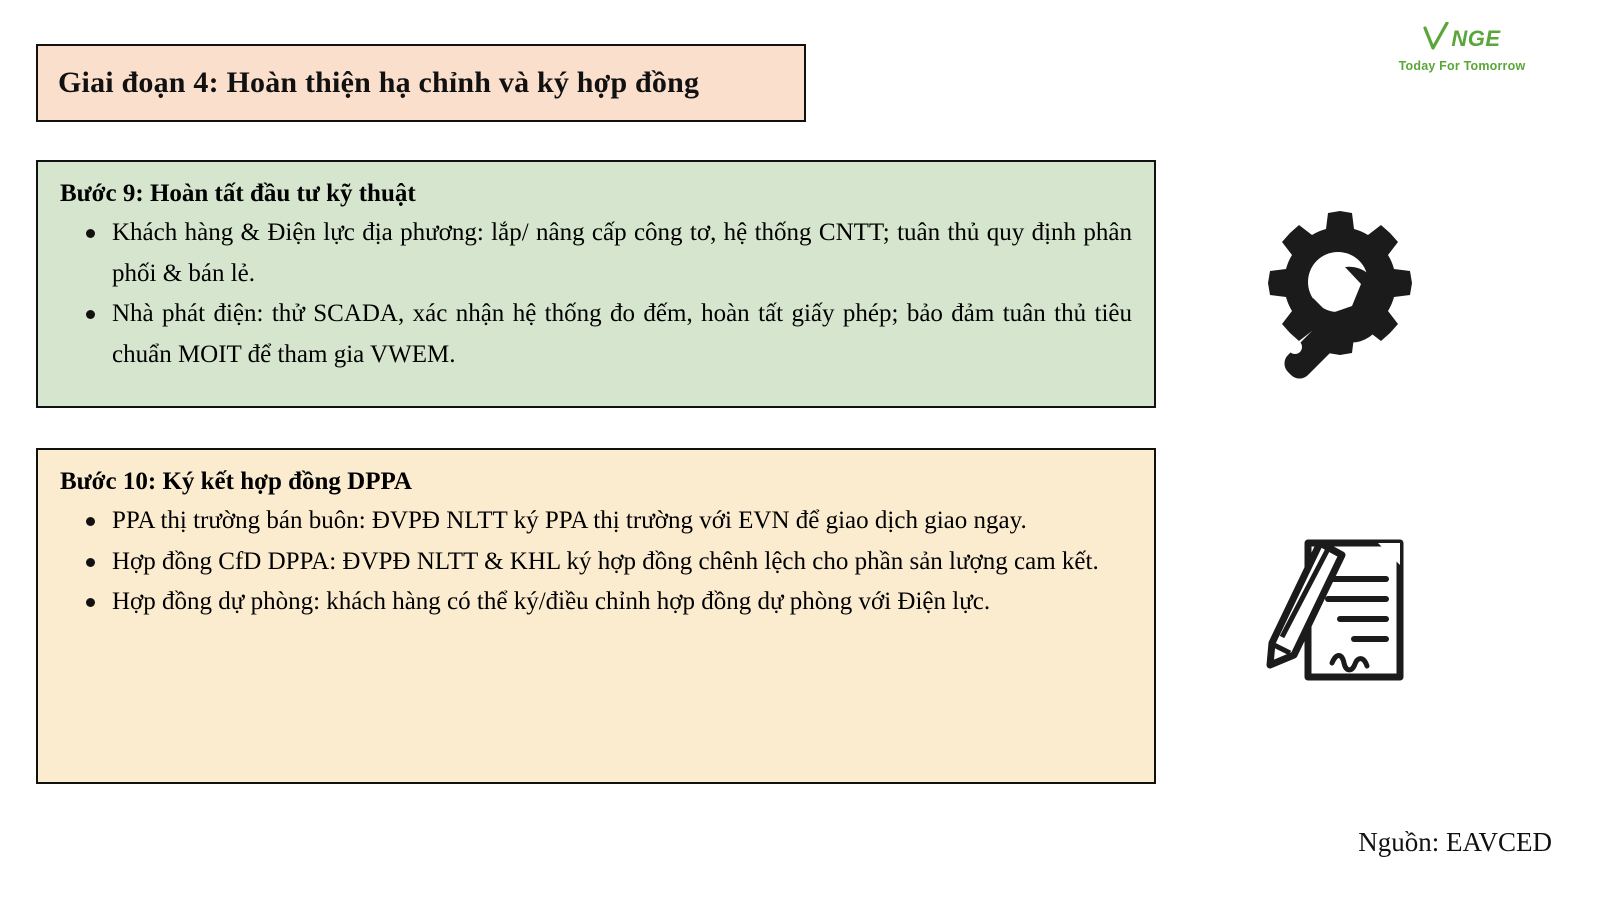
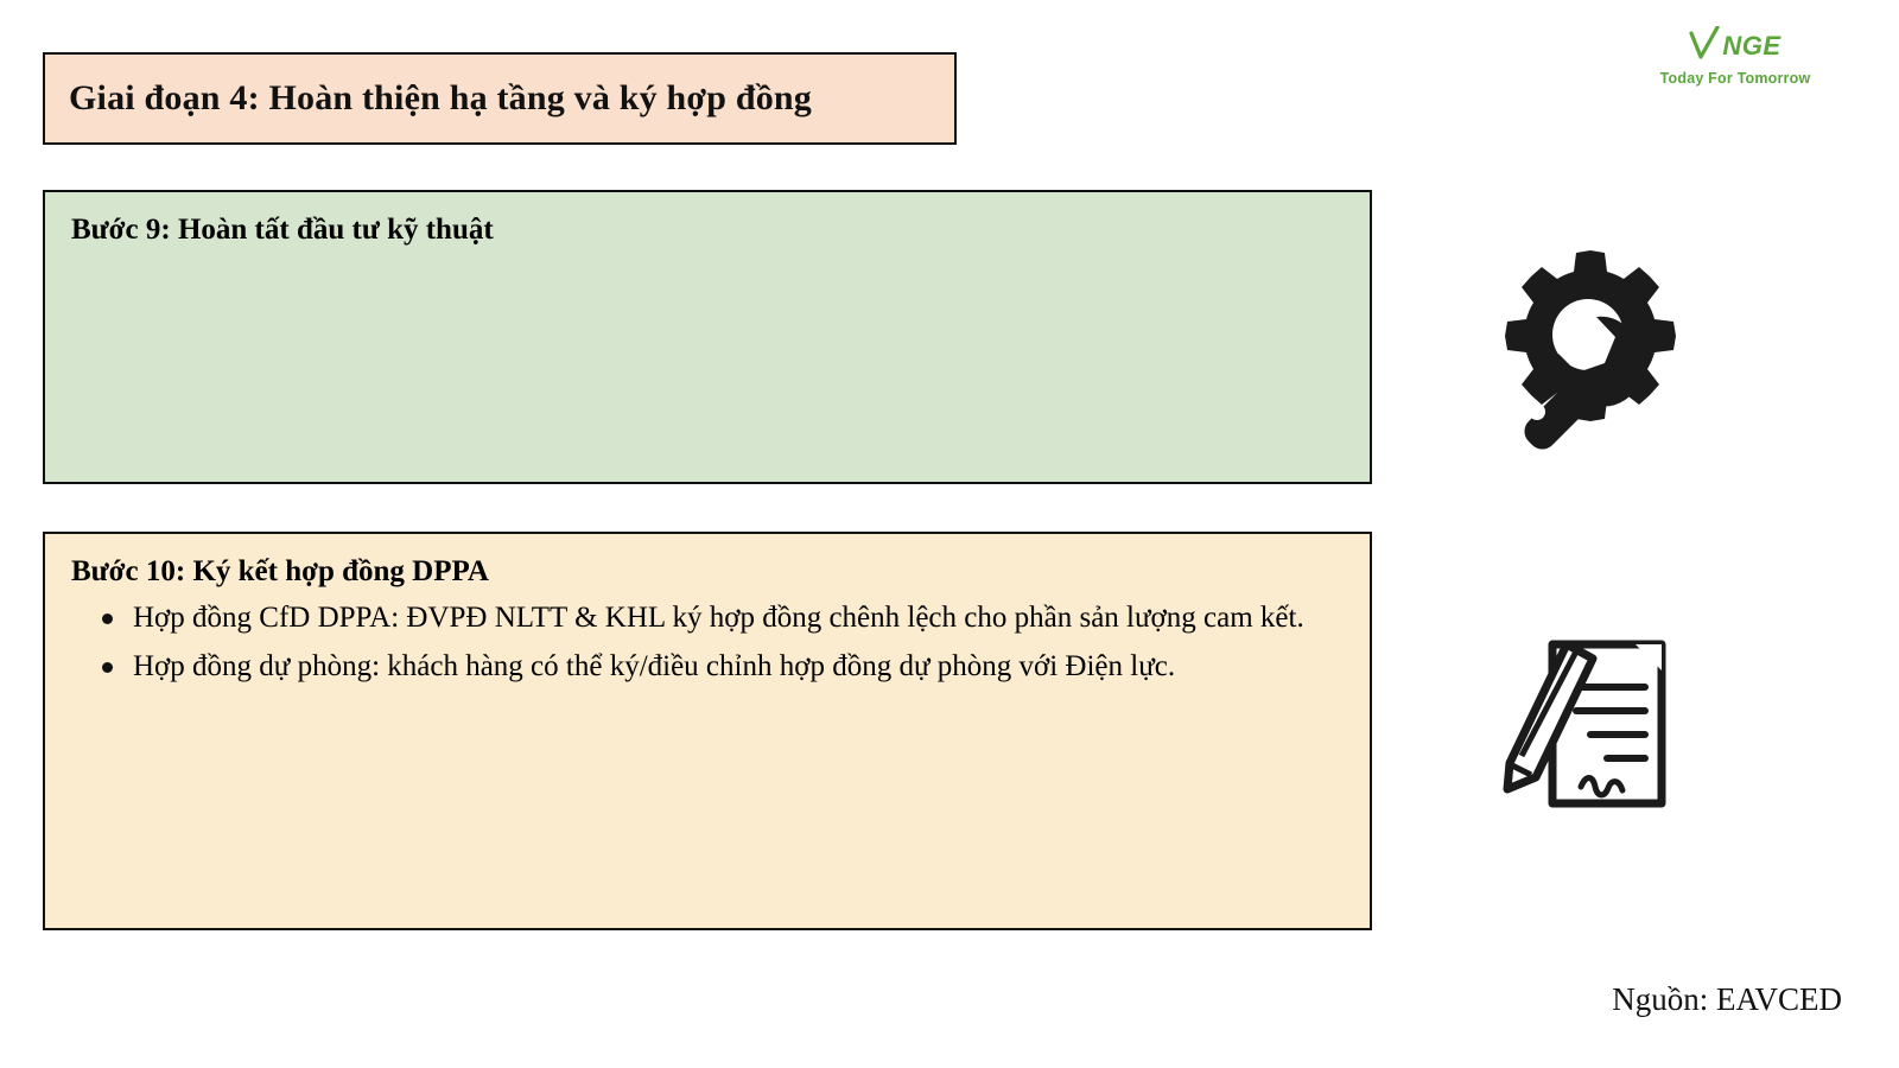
  NGE
  Today For Tomorrow
- Giai đoạn 4: Hoàn thiện hạ chỉnh và ký hợp đồng
+ Giai đoạn 4: Hoàn thiện hạ tầng và ký hợp đồng
  Bước 9: Hoàn tất đầu tư kỹ thuật
- Khách hàng & Điện lực địa phương: lắp/ nâng cấp công tơ, hệ thống CNTT; tuân thủ quy định phân phối & bán lẻ.
- Nhà phát điện: thử SCADA, xác nhận hệ thống đo đếm, hoàn tất giấy phép; bảo đảm tuân thủ tiêu chuẩn MOIT để tham gia VWEM.
  Bước 10: Ký kết hợp đồng DPPA
- PPA thị trường bán buôn: ĐVPĐ NLTT ký PPA thị trường với EVN để giao dịch giao ngay.
  Hợp đồng CfD DPPA: ĐVPĐ NLTT & KHL ký hợp đồng chênh lệch cho phần sản lượng cam kết.
  Hợp đồng dự phòng: khách hàng có thể ký/điều chỉnh hợp đồng dự phòng với Điện lực.
  Nguồn: EAVCED
